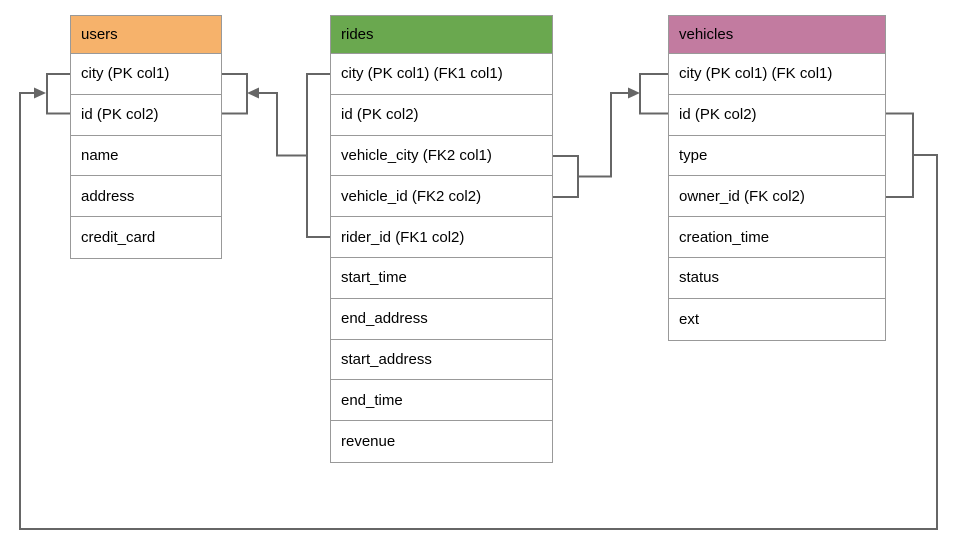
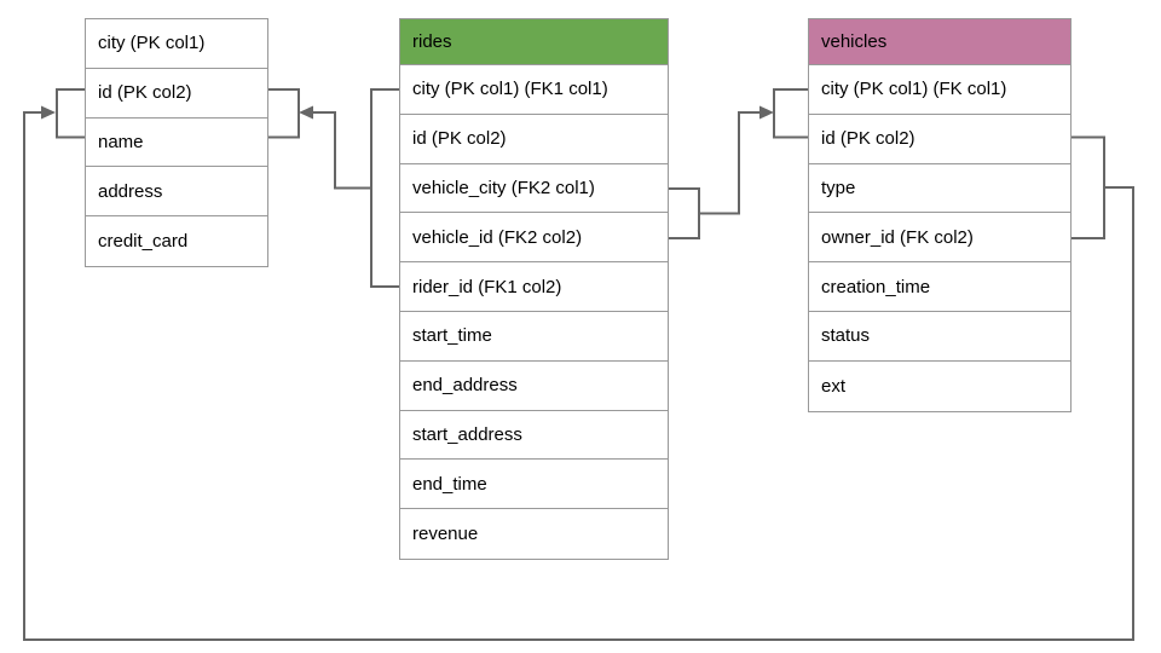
- users
  city (PK col1)
  id (PK col2)
  name
  address
  credit_card
  rides
  city (PK col1) (FK1 col1)
  id (PK col2)
  vehicle_city (FK2 col1)
  vehicle_id (FK2 col2)
  rider_id (FK1 col2)
  start_time
  end_address
  start_address
  end_time
  revenue
  vehicles
  city (PK col1) (FK col1)
  id (PK col2)
  type
  owner_id (FK col2)
  creation_time
  status
  ext
